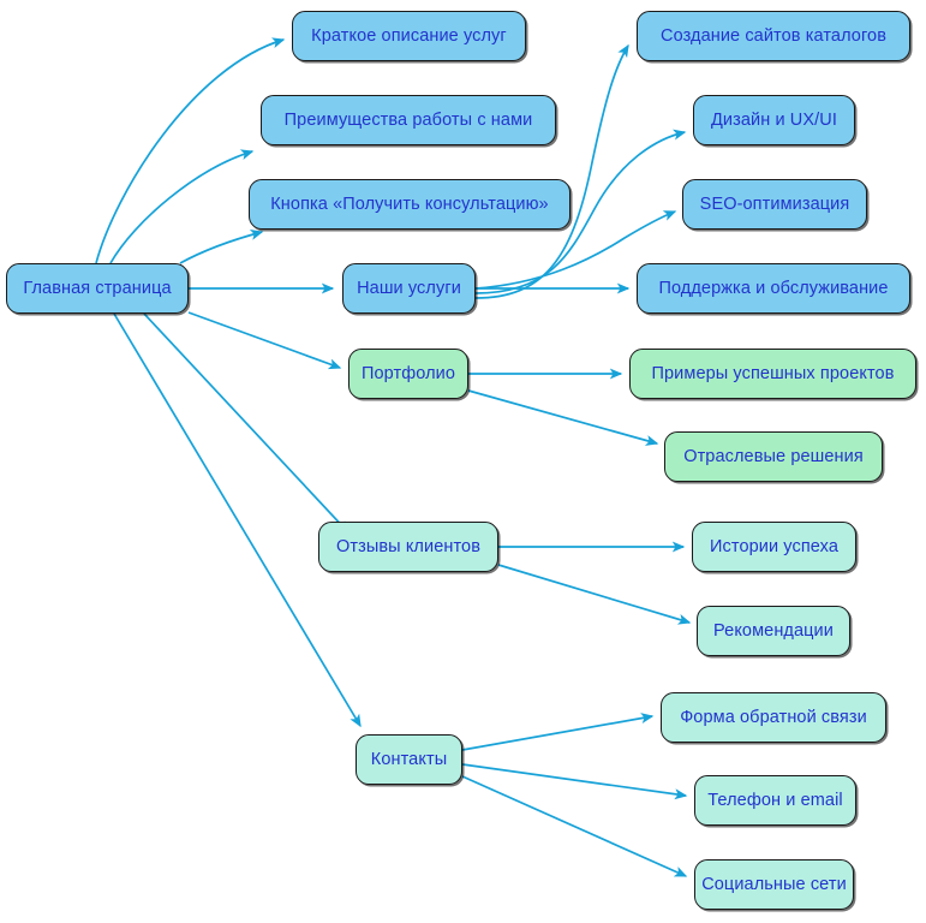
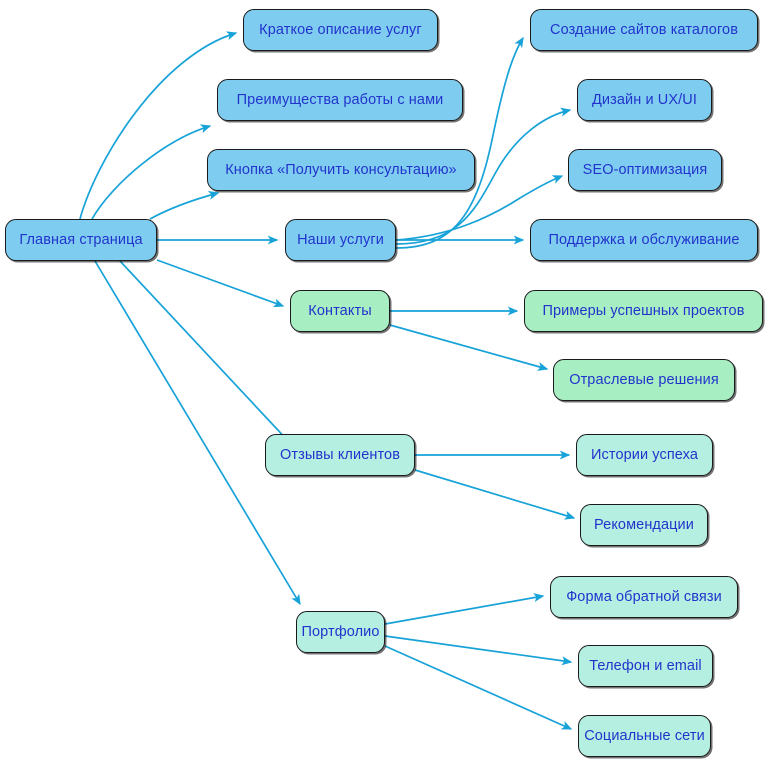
  Главная страница
  Краткое описание услуг
  Преимущества работы с нами
  Кнопка «Получить консультацию»
  Наши услуги
  Создание сайтов каталогов
  Дизайн и UX/UI
  SEO-оптимизация
  Поддержка и обслуживание
- Портфолио
+ Контакты
  Примеры успешных проектов
  Отраслевые решения
  Отзывы клиентов
  Истории успеха
  Рекомендации
- Контакты
+ Портфолио
  Форма обратной связи
  Телефон и email
  Социальные сети
